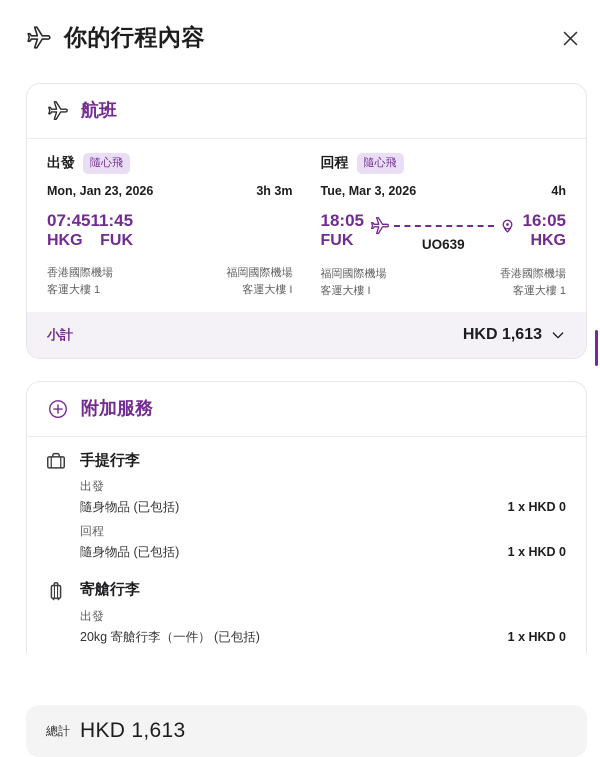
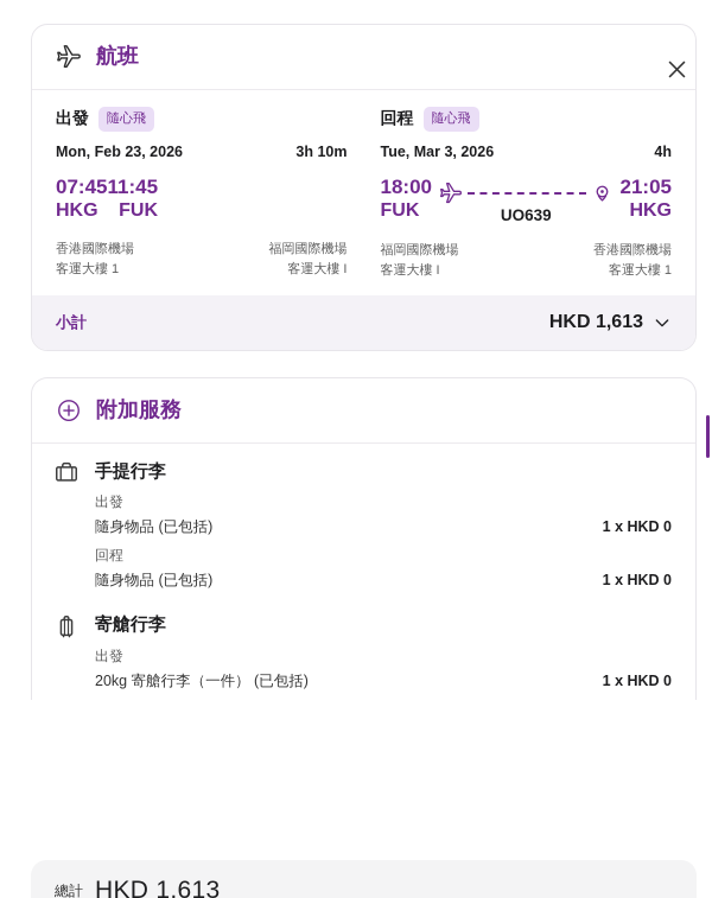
- 你的行程內容
  航班
  出發
  隨心飛
- Mon, Jan 23, 2026
+ Mon, Feb 23, 2026
- 3h 3m
+ 3h 10m
  07:45
  HKG
  11:45
  FUK
  香港國際機場
  客運大樓 1
  福岡國際機場
  客運大樓 I
  回程
  隨心飛
  Tue, Mar 3, 2026
  4h
- 18:05
+ 18:00
  FUK
  UO639
- 16:05
+ 21:05
  HKG
  福岡國際機場
  客運大樓 I
  香港國際機場
  客運大樓 1
  小計
  HKD 1,613
  附加服務
  手提行李
  出發
  隨身物品 (已包括)
  1 x HKD 0
  回程
  隨身物品 (已包括)
  1 x HKD 0
  寄艙行李
  出發
  20kg 寄艙行李（一件） (已包括)
  1 x HKD 0
  總計
  HKD 1,613
